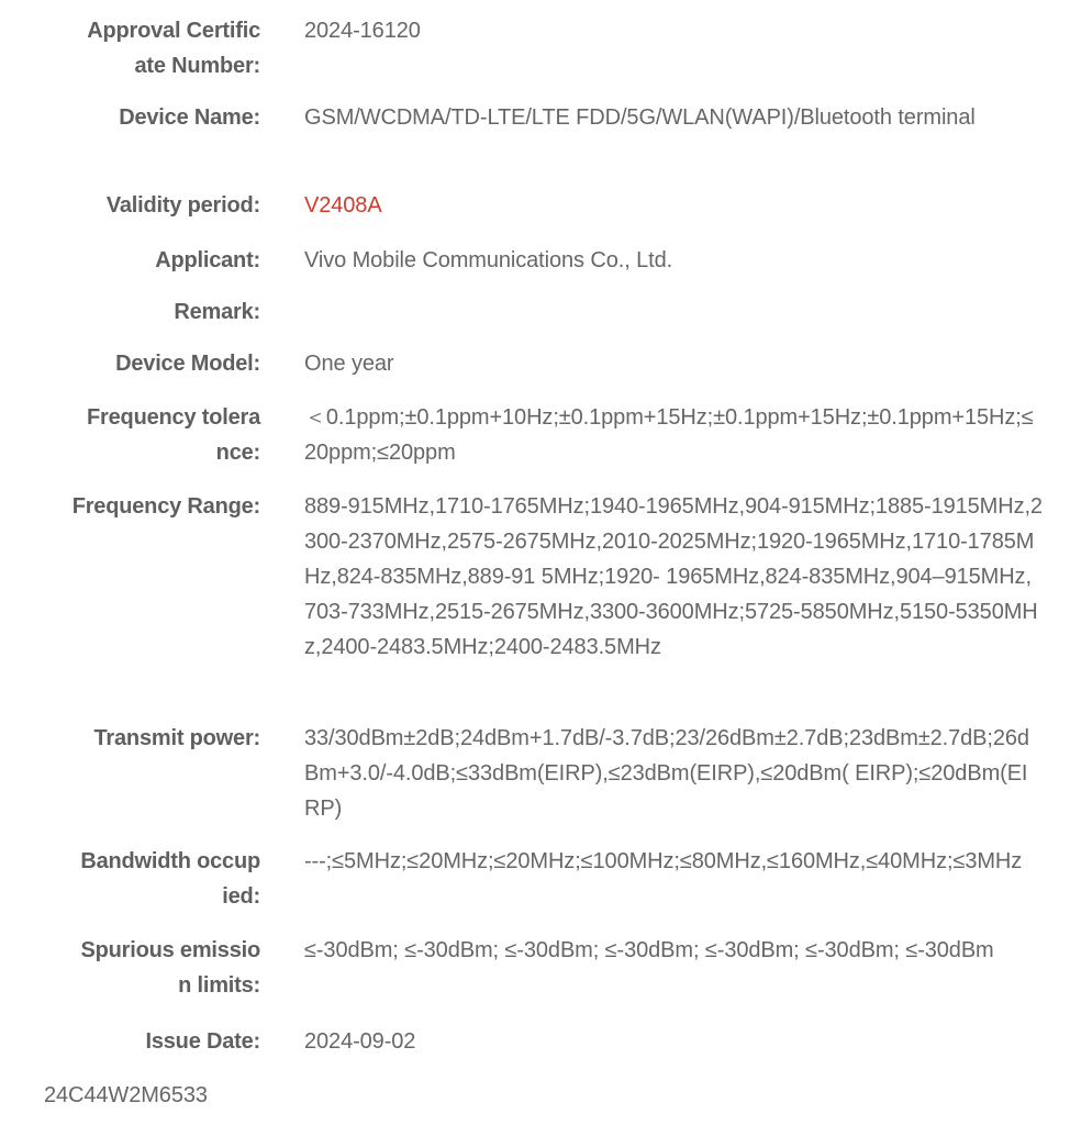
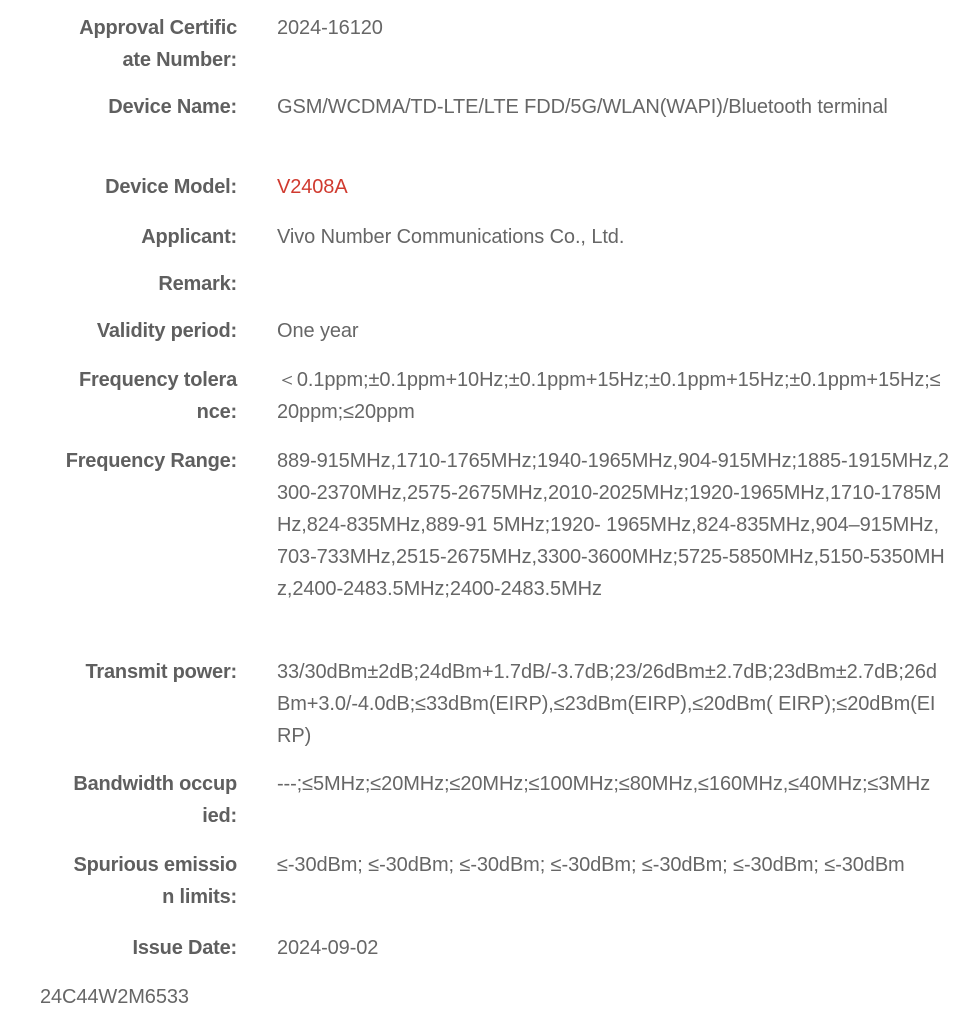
  Approval Certific
  ate Number:
  2024-16120
  Device Name:
  GSM/WCDMA/TD-LTE/LTE FDD/5G/WLAN(WAPI)/Bluetooth terminal
- Validity period:
+ Device Model:
  V2408A
  Applicant:
- Vivo Mobile Communications Co., Ltd.
+ Vivo Number Communications Co., Ltd.
  Remark:
- Device Model:
+ Validity period:
  One year
  Frequency tolera
  nce:
  ＜0.1ppm;±0.1ppm+10Hz;±0.1ppm+15Hz;±0.1ppm+15Hz;±0.1ppm+15Hz;≤20ppm;≤20ppm
  Frequency Range:
  889-915MHz,1710-1765MHz;1940-1965MHz,904-915MHz;1885-1915MHz,2300-2370MHz,2575-2675MHz,2010-2025MHz;1920-1965MHz,1710-1785MHz,824-835MHz,889-91 5MHz;1920- 1965MHz,824-835MHz,904–915MHz,703-733MHz,2515-2675MHz,3300-3600MHz;5725-5850MHz,5150-5350MHz,2400-2483.5MHz;2400-2483.5MHz
  Transmit power:
  33/30dBm±2dB;24dBm+1.7dB/-3.7dB;23/26dBm±2.7dB;23dBm±2.7dB;26dBm+3.0/-4.0dB;≤33dBm(EIRP),≤23dBm(EIRP),≤20dBm( EIRP);≤20dBm(EIRP)
  Bandwidth occup
  ied:
  ---;≤5MHz;≤20MHz;≤20MHz;≤100MHz;≤80MHz,≤160MHz,≤40MHz;≤3MHz
  Spurious emissio
  n limits:
  ≤-30dBm; ≤-30dBm; ≤-30dBm; ≤-30dBm; ≤-30dBm; ≤-30dBm; ≤-30dBm
  Issue Date:
  2024-09-02
  24C44W2M6533
